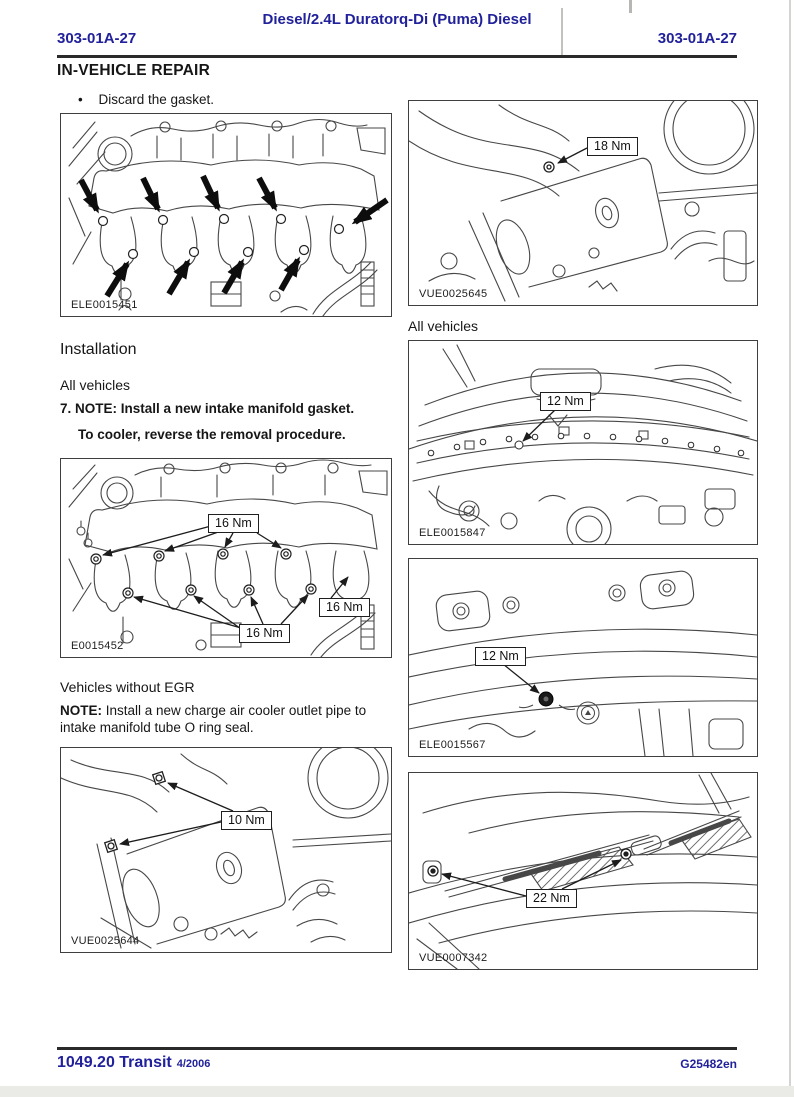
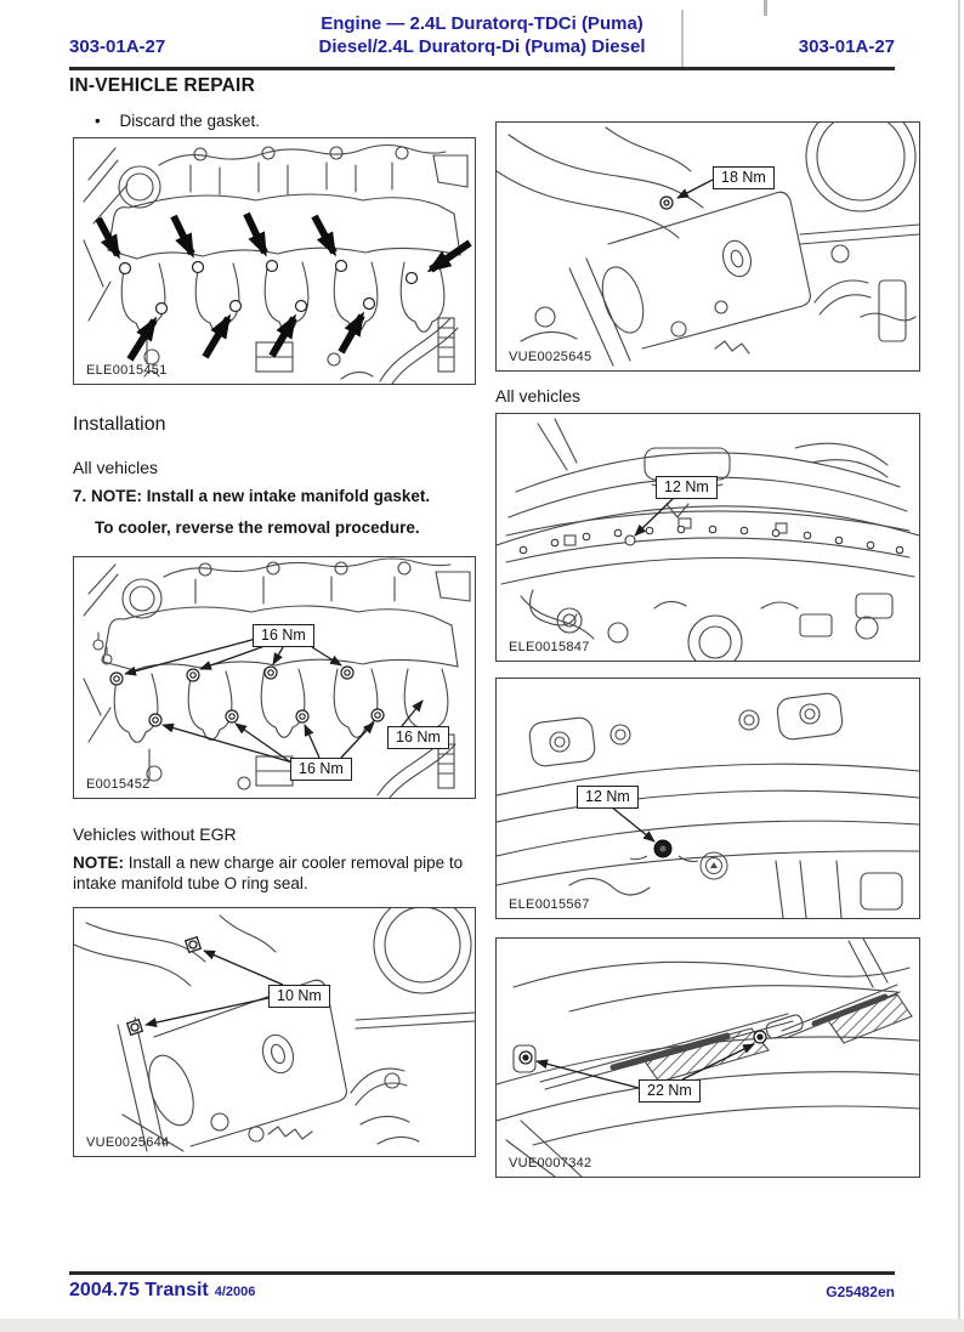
  303-01A-27
+ Engine — 2.4L Duratorq-TDCi (Puma)
  Diesel/2.4L Duratorq-Di (Puma) Diesel
  303-01A-27
  IN-VEHICLE REPAIR
  • Discard the gasket.
  ELE0015451
  Installation
  All vehicles
  7. NOTE: Install a new intake manifold gasket.
  To cooler, reverse the removal procedure.
  16 Nm
  16 Nm
  16 Nm
  E0015452
  Vehicles without EGR
- NOTE: Install a new charge air cooler outlet pipe to intake manifold tube O ring seal.
+ NOTE: Install a new charge air cooler removal pipe to intake manifold tube O ring seal.
  10 Nm
  VUE0025644
  18 Nm
  VUE0025645
  All vehicles
  12 Nm
  ELE0015847
  12 Nm
  ELE0015567
  22 Nm
  VUE0007342
- 1049.20 Transit 4/2006
+ 2004.75 Transit 4/2006
  G25482en
